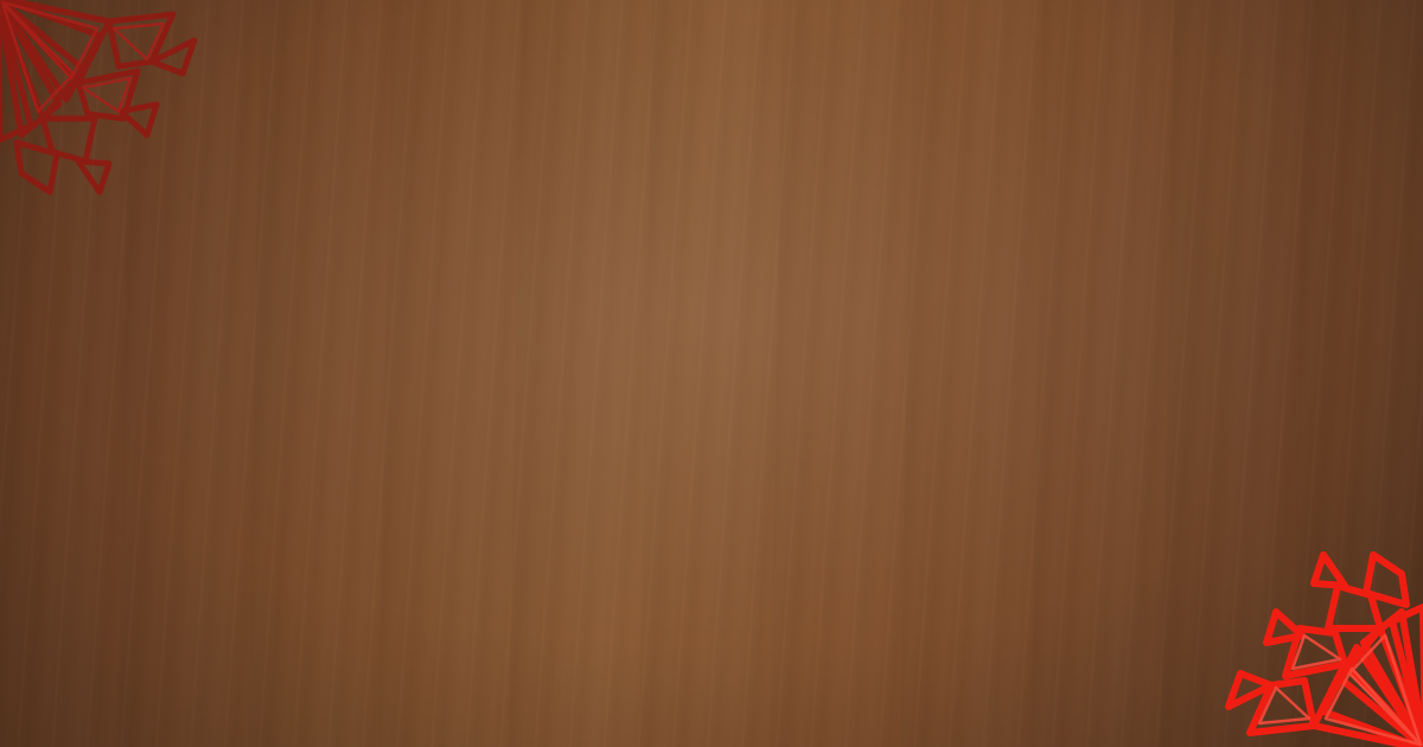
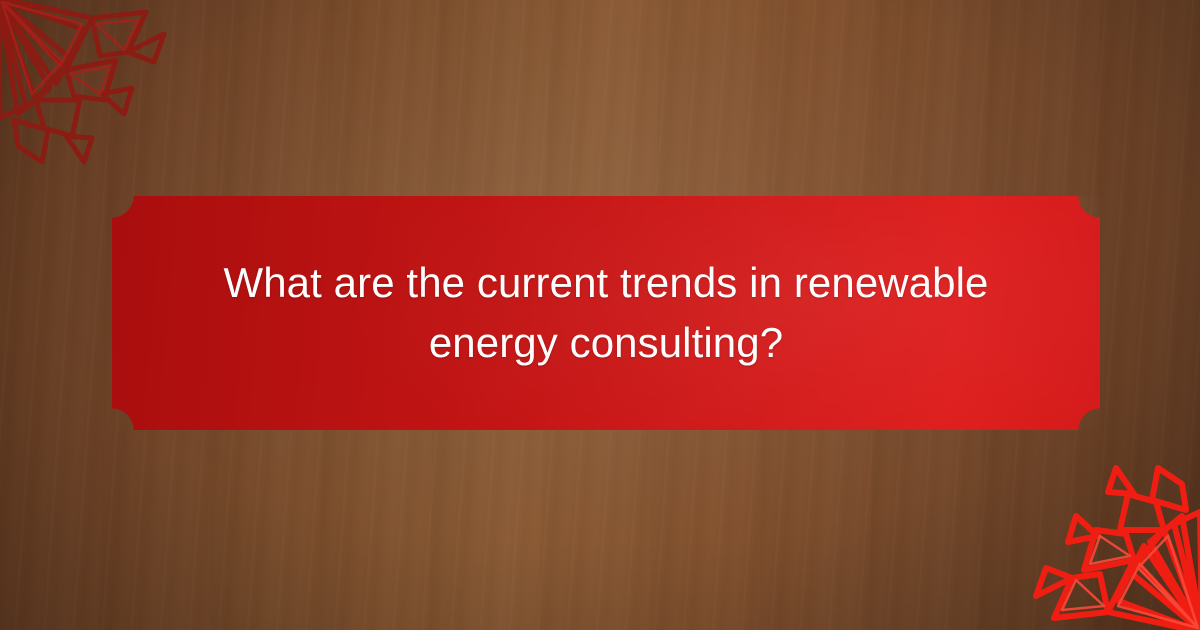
+ What are the current trends in renewable energy consulting?
